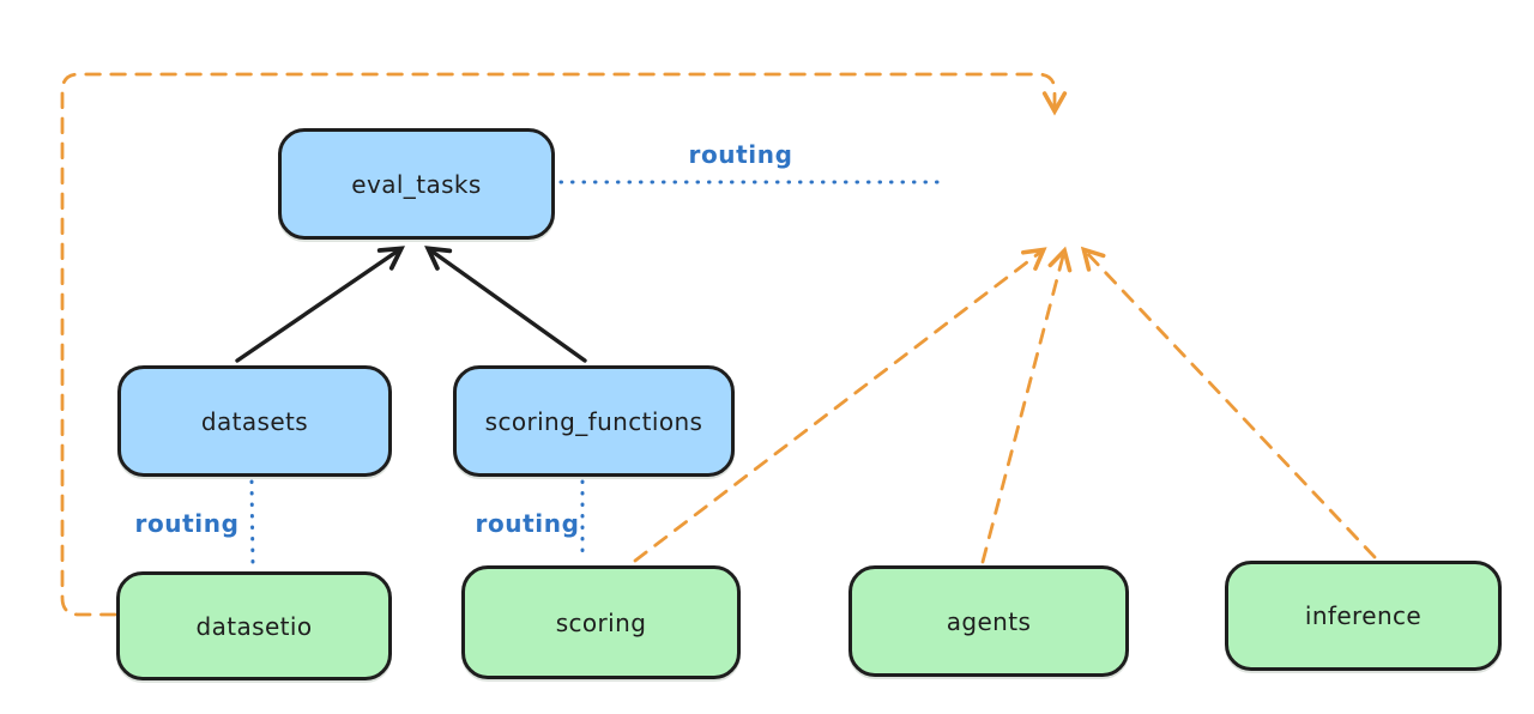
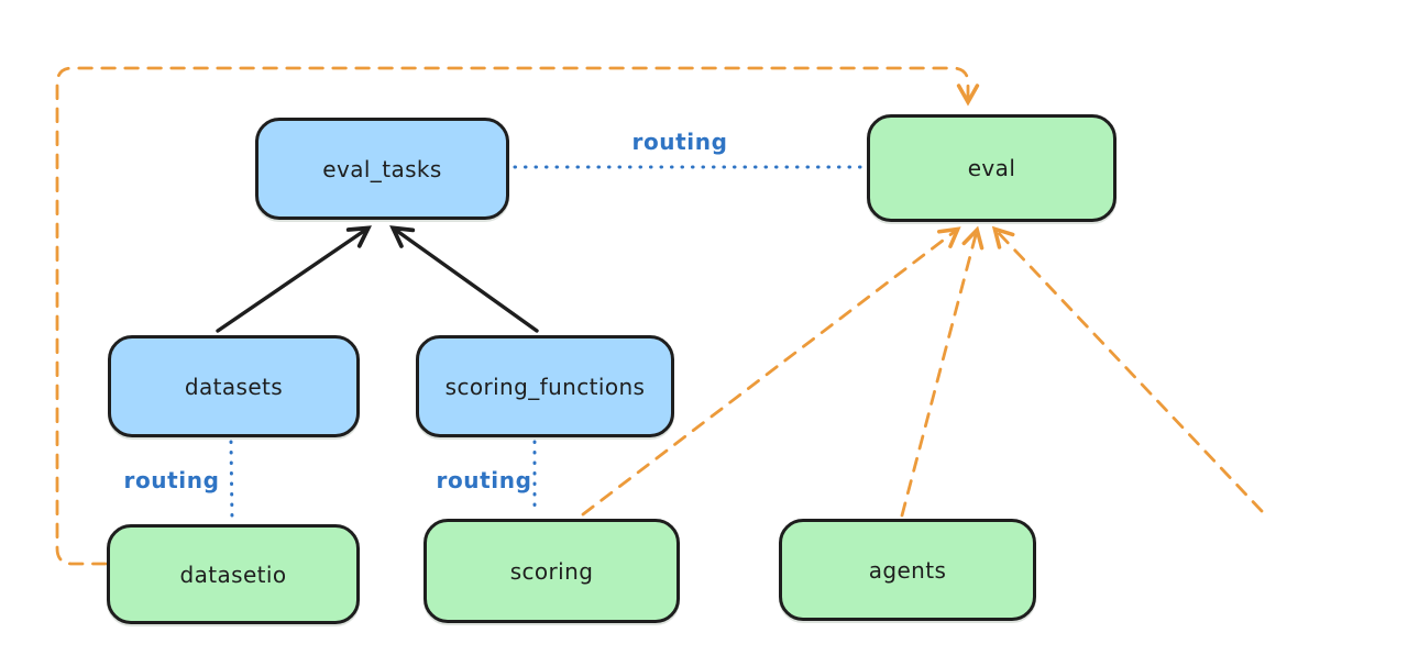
  eval_tasks
+ eval
  datasets
  scoring_functions
  datasetio
  scoring
  agents
- inference
  routing
  routing
  routing
